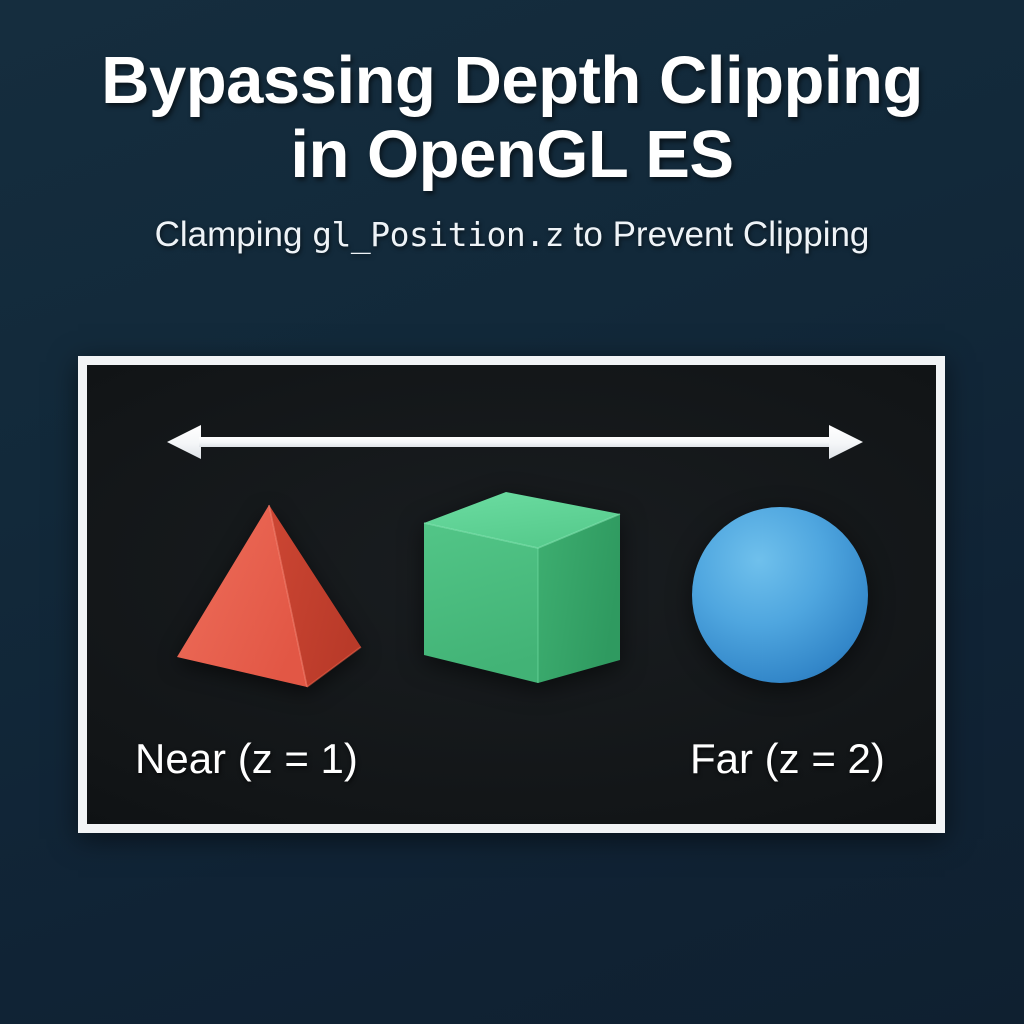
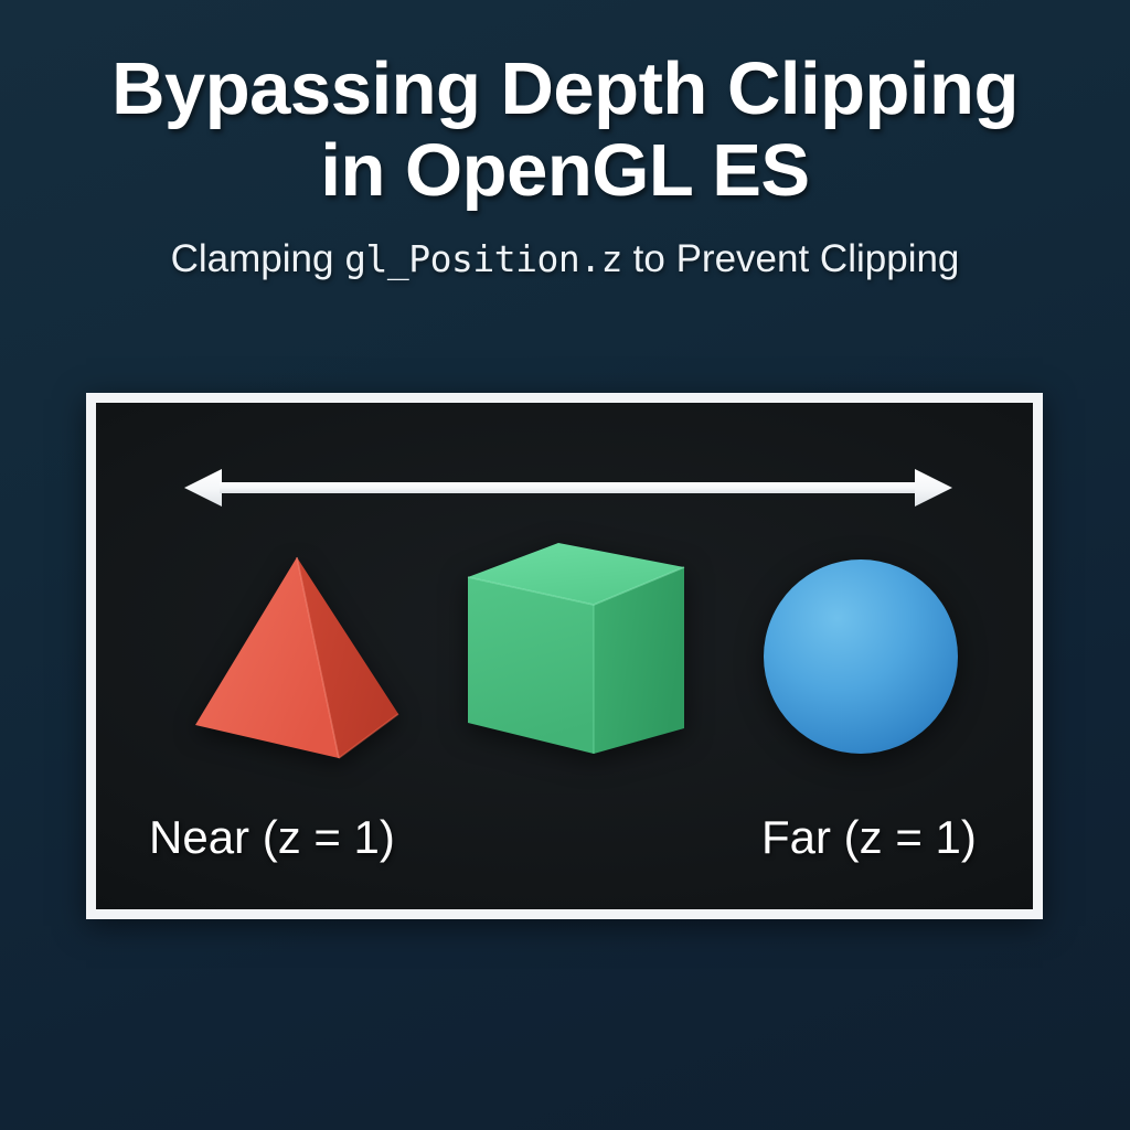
  Bypassing Depth Clipping
  in OpenGL ES
  Clamping gl_Position.z to Prevent Clipping
  Near (z = 1)
- Far (z = 2)
+ Far (z = 1)
